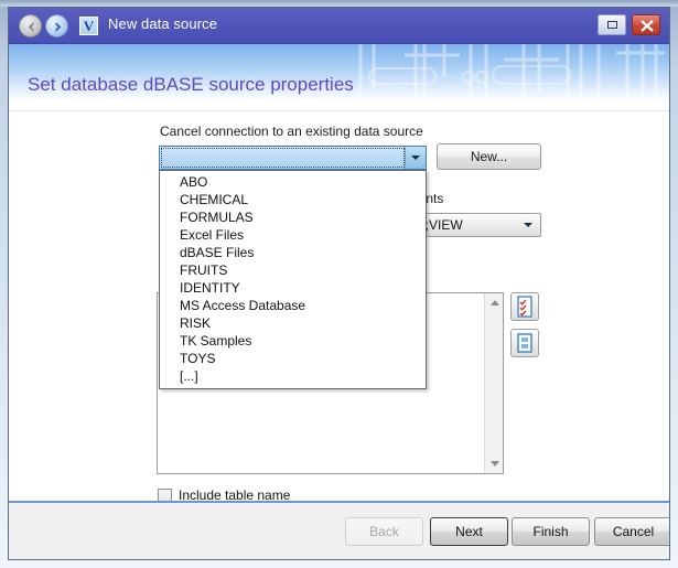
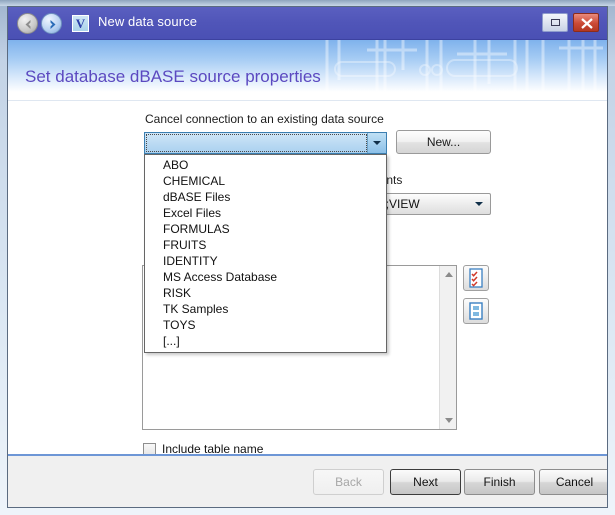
  V
  New data source
  Set database dBASE source properties
  Cancel connection to an existing data source
  New...
  Include table name
  ABO
  CHEMICAL
- FORMULAS
+ dBASE Files
  Excel Files
- dBASE Files
+ FORMULAS
  FRUITS
  IDENTITY
  MS Access Database
  RISK
  TK Samples
  TOYS
  [...]
  Back
  Next
  Finish
  Cancel
